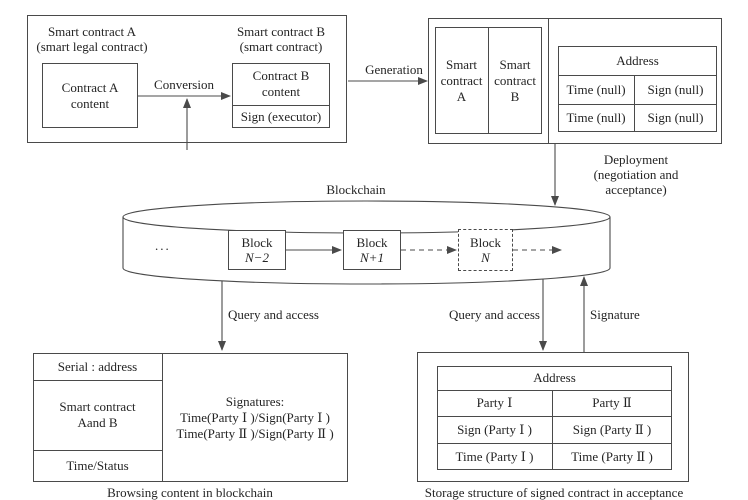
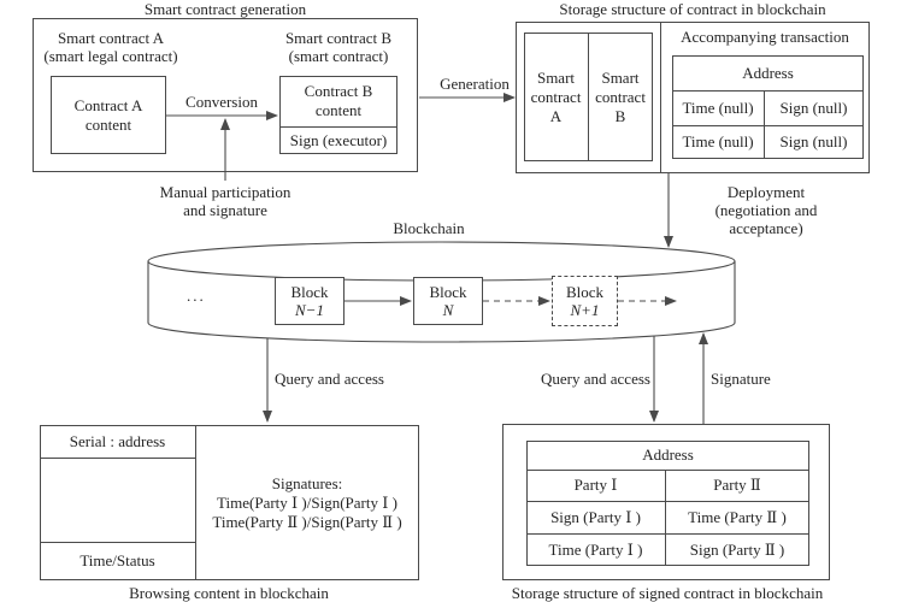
+ Smart contract generation
  Smart contract A
  (smart legal contract)
  Contract A
  content
  Conversion
  Smart contract B
  (smart contract)
  Contract B
  content
  Sign (executor)
+ Manual participation
+ and signature
  Generation
+ Storage structure of contract in blockchain
  Smart
  contract
  A
  Smart
  contract
  B
+ Accompanying transaction
  Address
  Time (null)
  Sign (null)
  Time (null)
  Sign (null)
  Deployment
  (negotiation and acceptance)
  Blockchain
  ...
  Block
- N−2
+ N−1
  Block
- N+1
+ N
  Block
- N
+ N+1
  Query and access
  Serial : address
- Smart contract
- Aand B
  Time/Status
  Signatures:
  Time(Party Ⅰ )/Sign(Party Ⅰ )
  Time(Party Ⅱ )/Sign(Party Ⅱ )
  Browsing content in blockchain
  Query and access
  Signature
  Address
  Party Ⅰ
  Party Ⅱ
  Sign (Party Ⅰ )
- Sign (Party Ⅱ )
+ Time (Party Ⅱ )
  Time (Party Ⅰ )
- Time (Party Ⅱ )
+ Sign (Party Ⅱ )
- Storage structure of signed contract in acceptance
+ Storage structure of signed contract in blockchain
